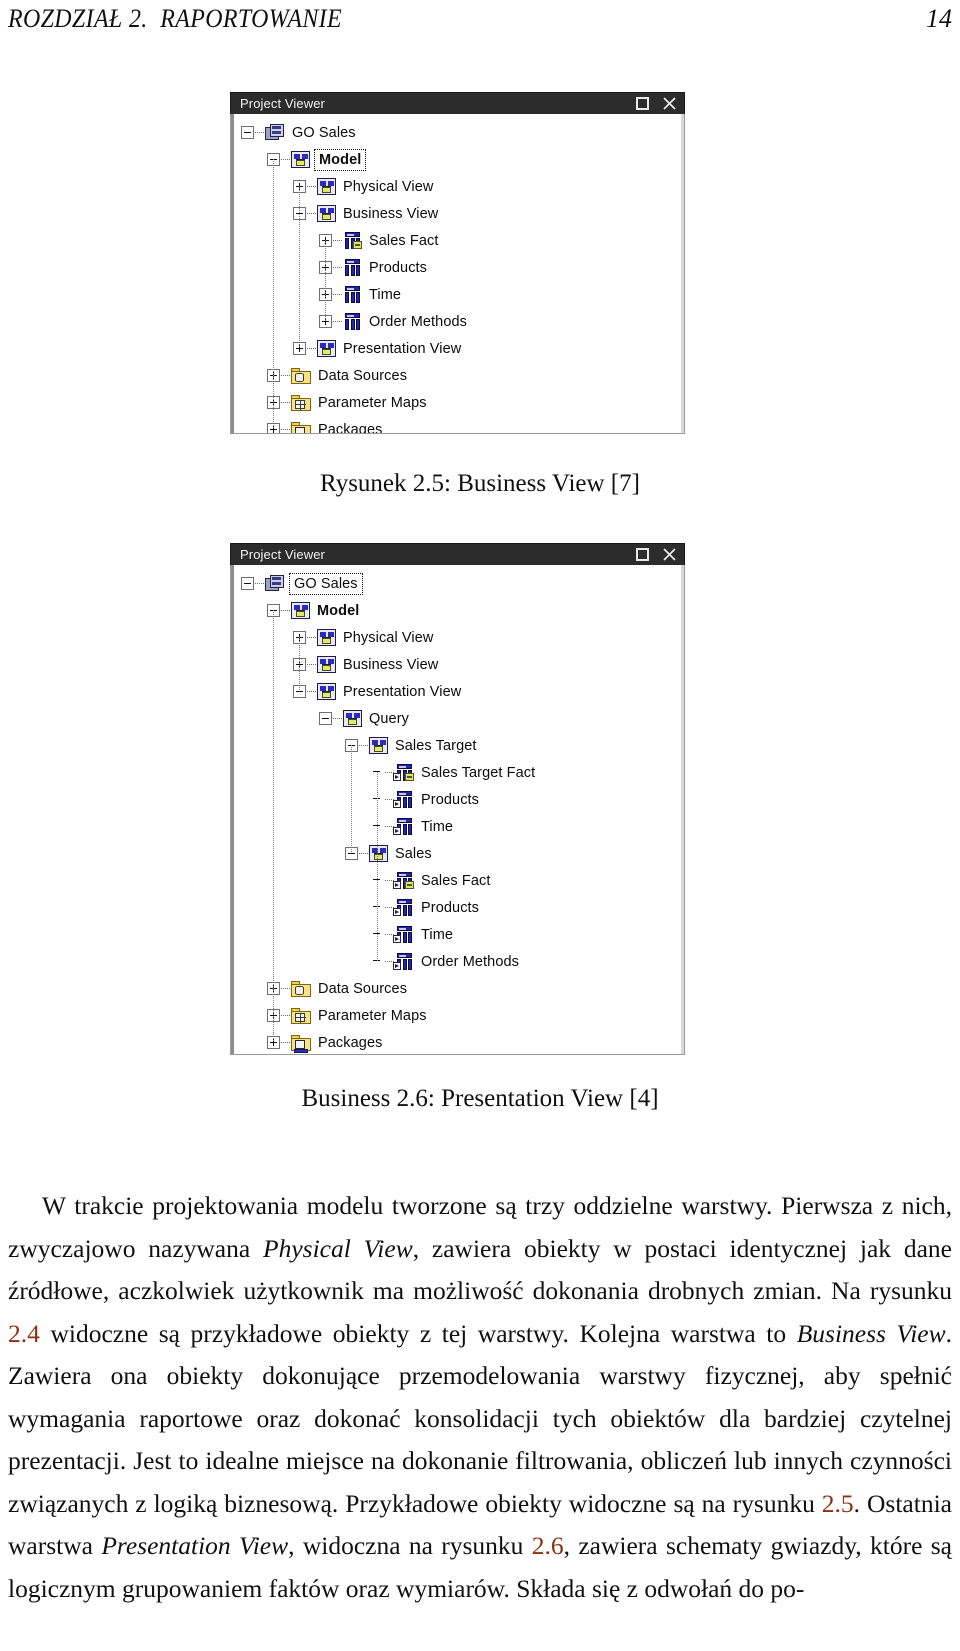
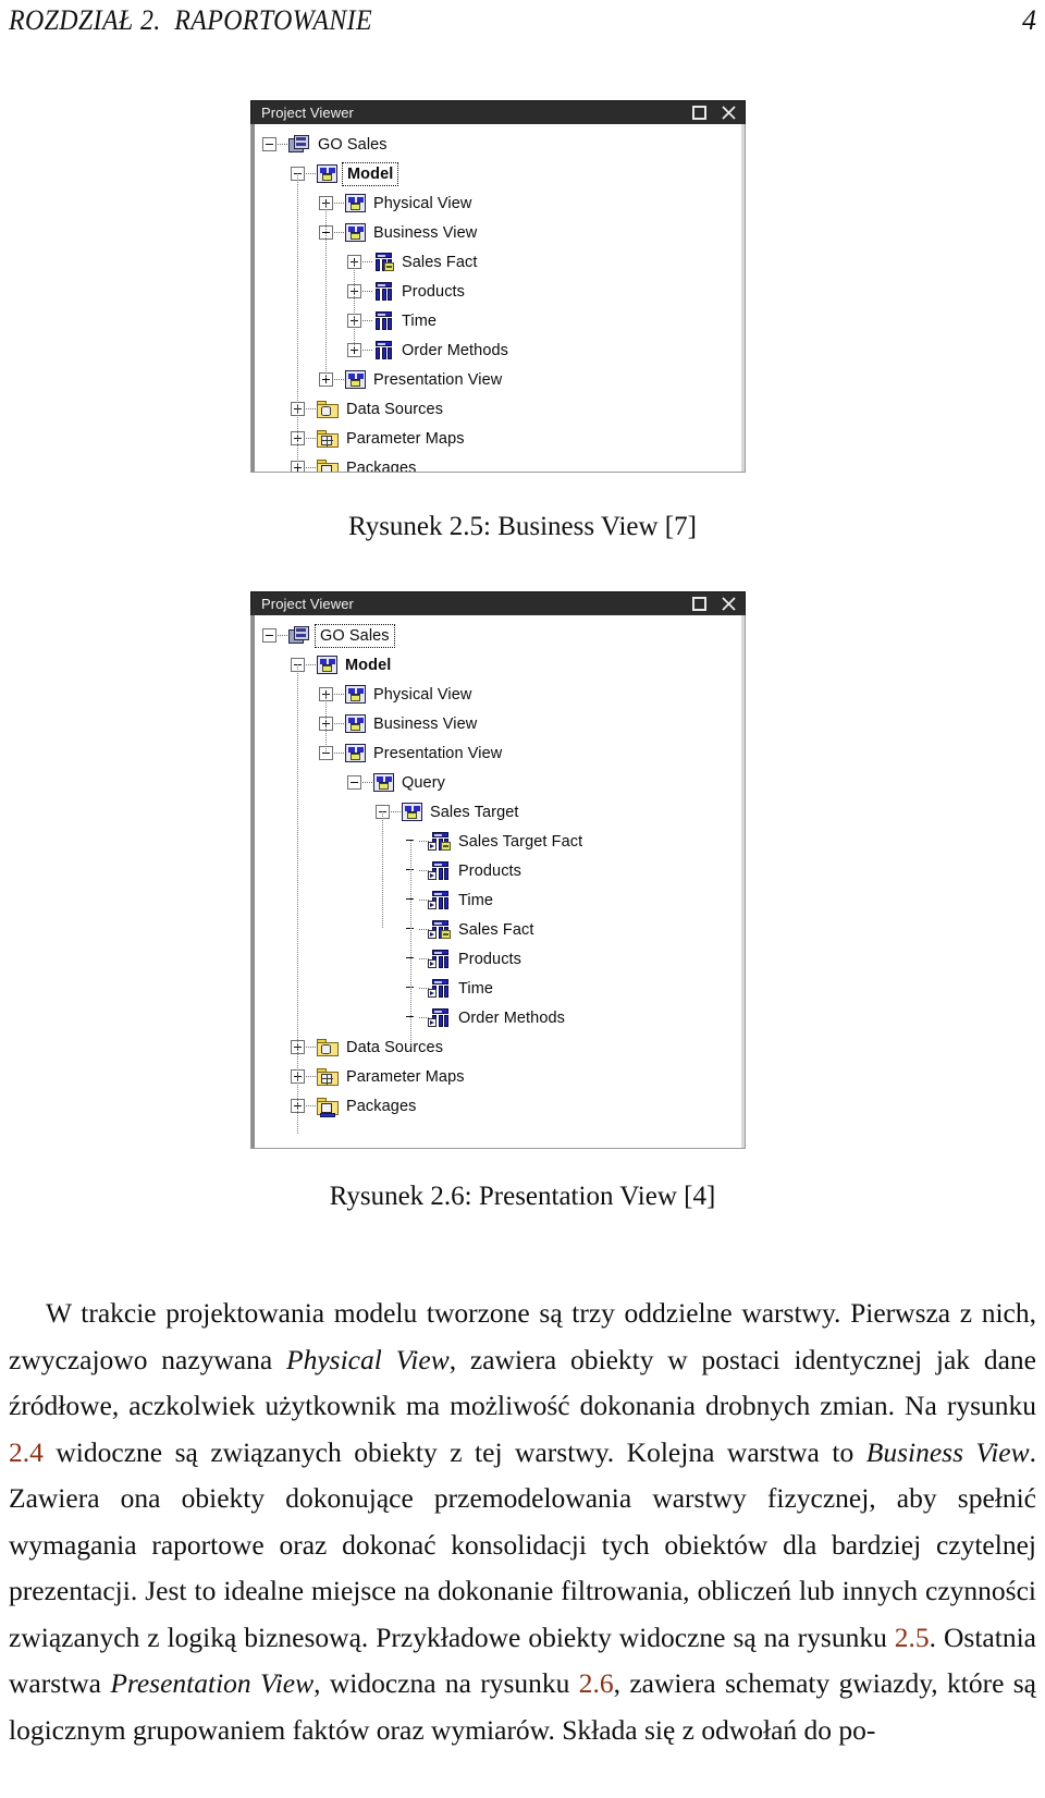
  ROZDZIAŁ 2. RAPORTOWANIE
- 14
+ 4
  Project Viewer
  GO Sales
  Model
  Physical View
  Business View
  Sales Fact
  Products
  Time
  Order Methods
  Presentation View
  Data Sources
  Parameter Maps
  Packages
  Rysunek 2.5: Business View [7]
  Project Viewer
  GO Sales
  Model
  Physical View
  Business View
  Presentation View
  Query
  Sales Target
  Sales Target Fact
  Products
  Time
- Sales
  Sales Fact
  Products
  Time
  Order Methods
  Data Sources
  Parameter Maps
  Packages
- Business 2.6: Presentation View [4]
+ Rysunek 2.6: Presentation View [4]
- W trakcie projektowania modelu tworzone są trzy oddzielne warstwy. Pierwsza z nich, zwyczajowo nazywana Physical View, zawiera obiekty w postaci identycznej jak dane źródłowe, aczkolwiek użytkownik ma możliwość dokonania drobnych zmian. Na rysunku 2.4 widoczne są przykładowe obiekty z tej warstwy. Kolejna warstwa to Business View. Zawiera ona obiekty dokonujące przemodelowania warstwy fizycznej, aby spełnić wymagania raportowe oraz dokonać konsolidacji tych obiektów dla bardziej czytelnej prezentacji. Jest to idealne miejsce na dokonanie filtrowania, obliczeń lub innych czynności związanych z logiką biznesową. Przykładowe obiekty widoczne są na rysunku 2.5. Ostatnia warstwa Presentation View, widoczna na rysunku 2.6, zawiera schematy gwiazdy, które są logicznym grupowaniem faktów oraz wymiarów. Składa się z odwołań do po-
+ W trakcie projektowania modelu tworzone są trzy oddzielne warstwy. Pierwsza z nich, zwyczajowo nazywana Physical View, zawiera obiekty w postaci identycznej jak dane źródłowe, aczkolwiek użytkownik ma możliwość dokonania drobnych zmian. Na rysunku 2.4 widoczne są związanych obiekty z tej warstwy. Kolejna warstwa to Business View. Zawiera ona obiekty dokonujące przemodelowania warstwy fizycznej, aby spełnić wymagania raportowe oraz dokonać konsolidacji tych obiektów dla bardziej czytelnej prezentacji. Jest to idealne miejsce na dokonanie filtrowania, obliczeń lub innych czynności związanych z logiką biznesową. Przykładowe obiekty widoczne są na rysunku 2.5. Ostatnia warstwa Presentation View, widoczna na rysunku 2.6, zawiera schematy gwiazdy, które są logicznym grupowaniem faktów oraz wymiarów. Składa się z odwołań do po-
